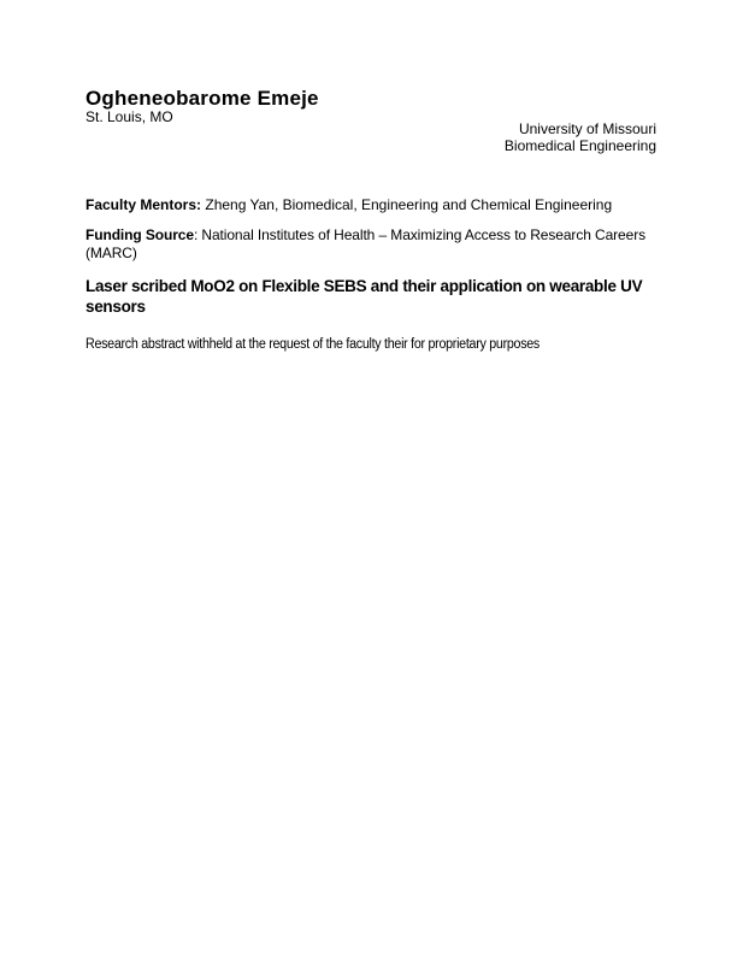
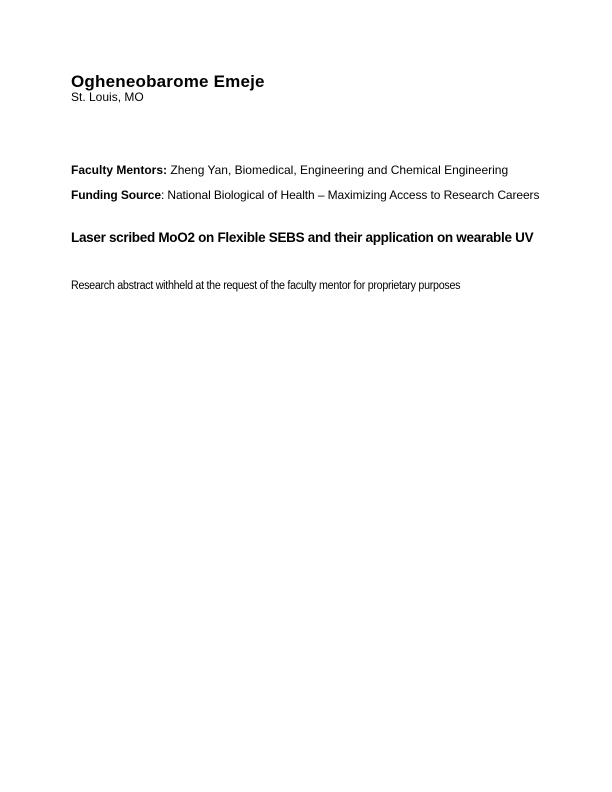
  Ogheneobarome Emeje
  St. Louis, MO
- University of Missouri
- Biomedical Engineering
  Faculty Mentors: Zheng Yan, Biomedical, Engineering and Chemical Engineering
- Funding Source: National Institutes of Health – Maximizing Access to Research Careers
+ Funding Source: National Biological of Health – Maximizing Access to Research Careers
- (MARC)
  Laser scribed MoO2 on Flexible SEBS and their application on wearable UV
- sensors
- Research abstract withheld at the request of the faculty their for proprietary purposes
+ Research abstract withheld at the request of the faculty mentor for proprietary purposes
